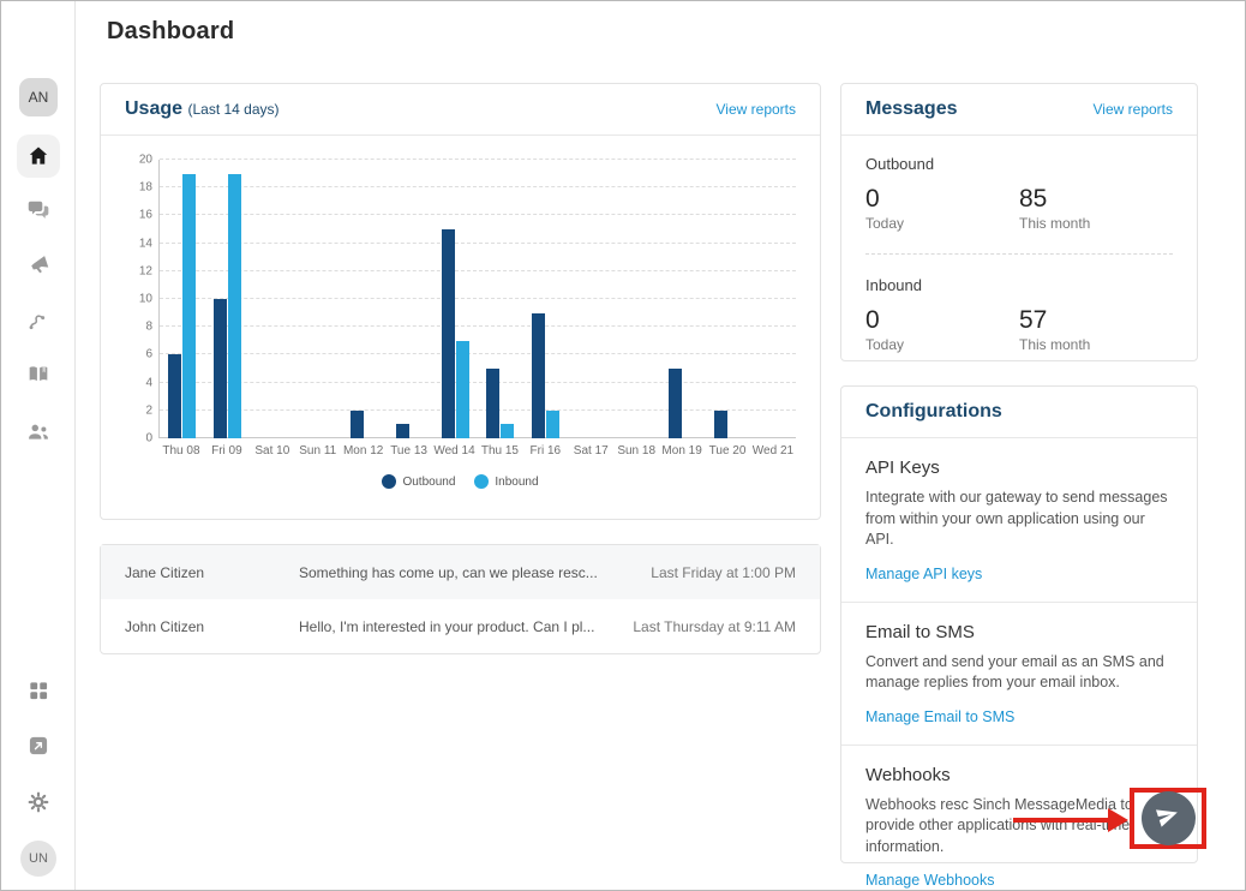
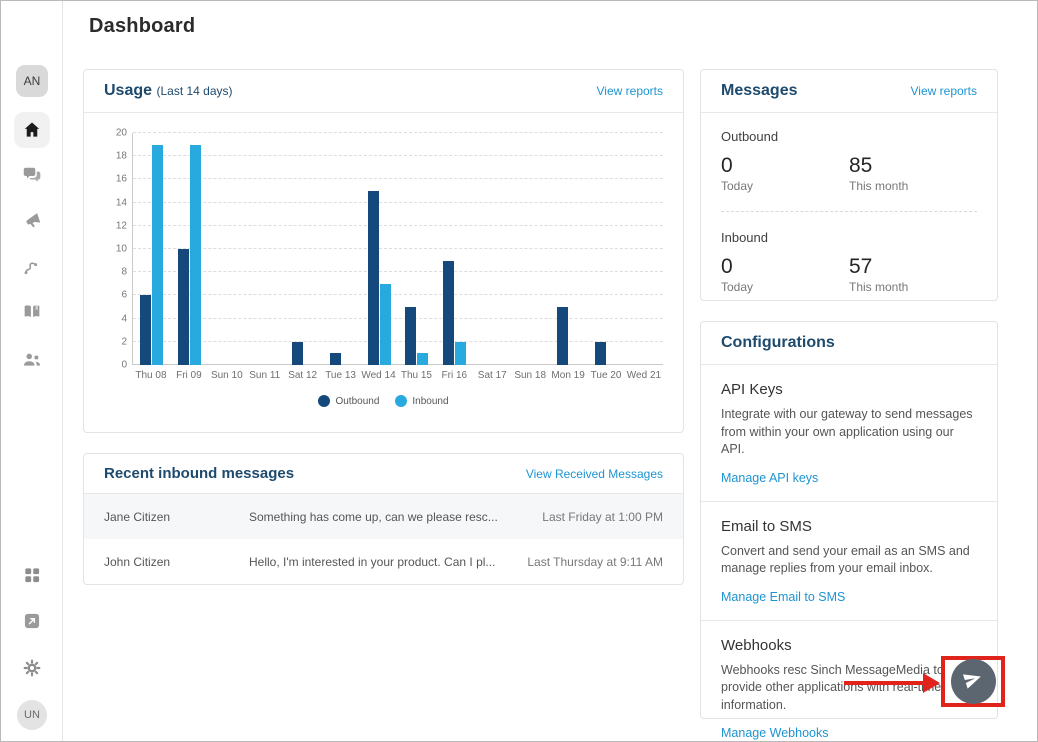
  AN
  UN
  Dashboard
  Usage (Last 14 days)
  View reports
  0
  2
  4
  6
  8
  10
  12
  14
  16
  18
  20
  Thu 08
  Fri 09
- Sat 10
+ Sun 10
  Sun 11
- Mon 12
+ Sat 12
  Tue 13
  Wed 14
  Thu 15
  Fri 16
  Sat 17
  Sun 18
  Mon 19
  Tue 20
  Wed 21
  Outbound
  Inbound
+ Recent inbound messages
+ View Received Messages
  Jane Citizen
  Something has come up, can we please resc...
  Last Friday at 1:00 PM
  John Citizen
  Hello, I'm interested in your product. Can I pl...
  Last Thursday at 9:11 AM
  Messages
  View reports
  Outbound
  0
  Today
  85
  This month
  Inbound
  0
  Today
  57
  This month
  Configurations
  API Keys
  Integrate with our gateway to send messages from within your own application using our API.
  Manage API keys
  Email to SMS
  Convert and send your email as an SMS and manage replies from your email inbox.
  Manage Email to SMS
  Webhooks
  Webhooks resc Sinch MessageMedia to provide other applications with real-time information.
  Manage Webhooks
